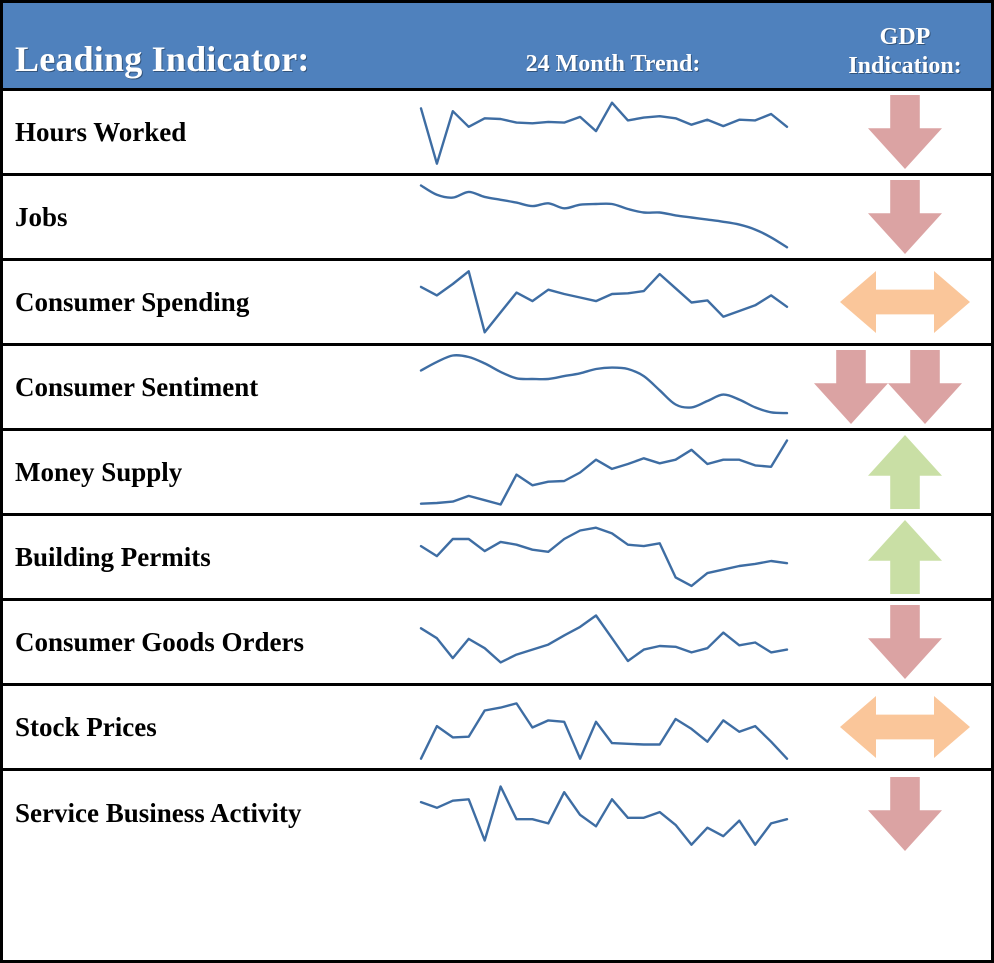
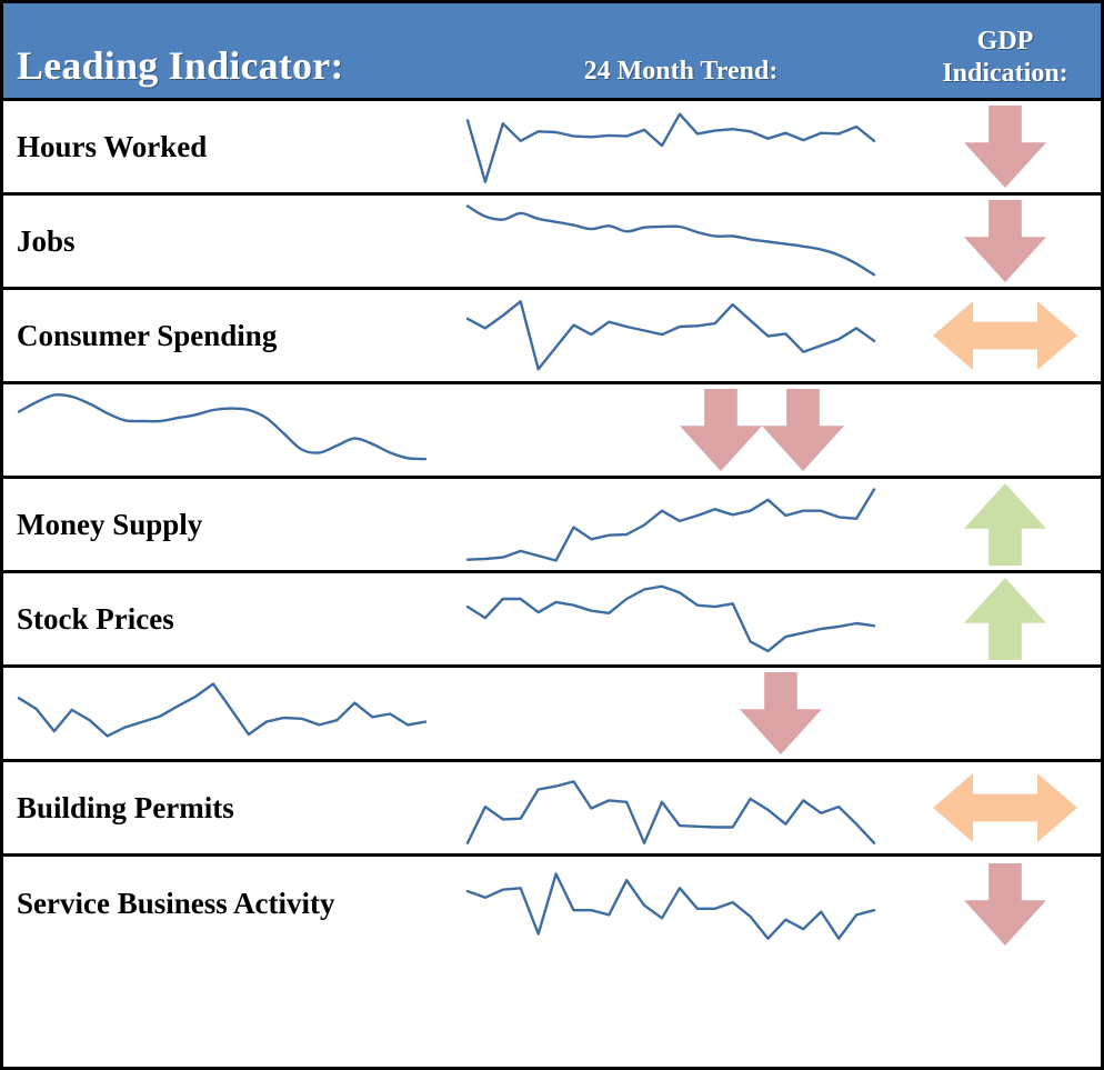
  Leading Indicator:
  24 Month Trend:
  GDP
  Indication:
  Hours Worked
  Jobs
  Consumer Spending
- Consumer Sentiment
  Money Supply
- Building Permits
+ Stock Prices
- Consumer Goods Orders
- Stock Prices
+ Building Permits
  Service Business Activity
